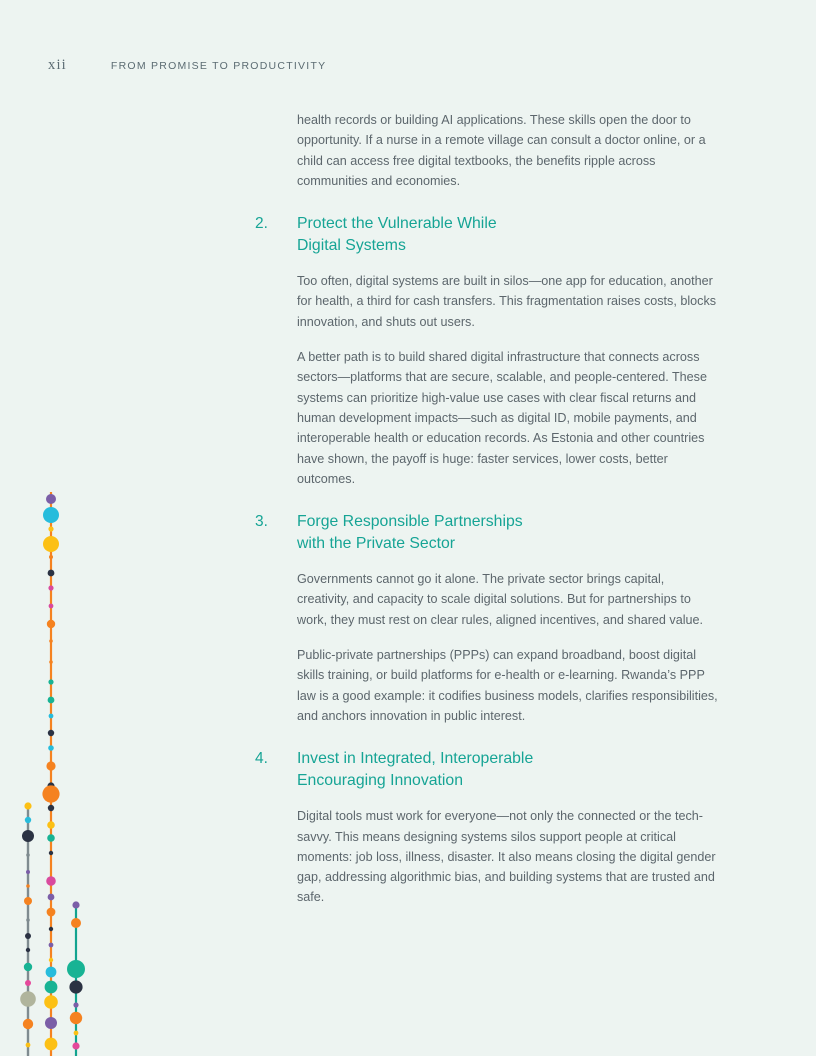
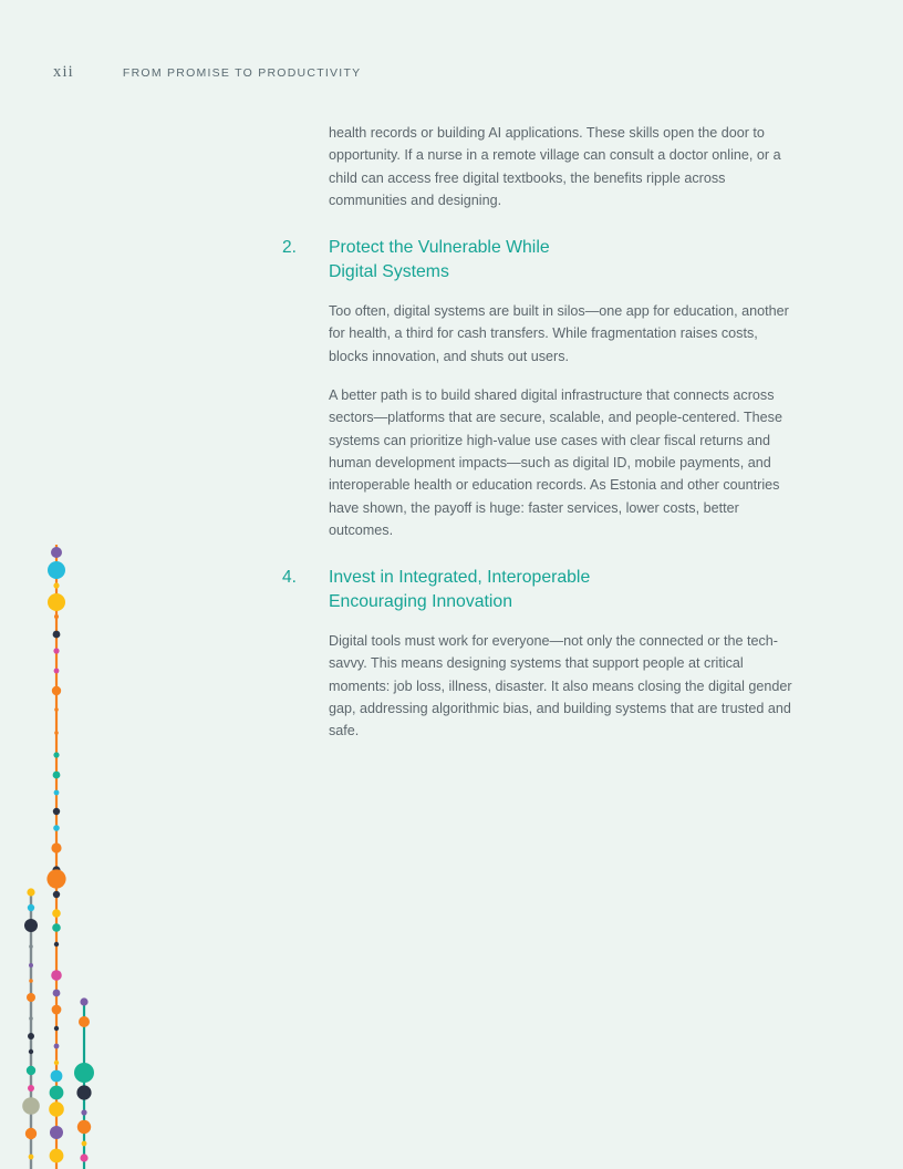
  xii
  FROM PROMISE TO PRODUCTIVITY
- health records or building AI applications. These skills open the door to opportunity. If a nurse in a remote village can consult a doctor online, or a child can access free digital textbooks, the benefits ripple across communities and economies.
+ health records or building AI applications. These skills open the door to opportunity. If a nurse in a remote village can consult a doctor online, or a child can access free digital textbooks, the benefits ripple across communities and designing.
  2.
  Protect the Vulnerable While
  Digital Systems
- Too often, digital systems are built in silos—one app for education, another for health, a third for cash transfers. This fragmentation raises costs, blocks innovation, and shuts out users.
+ Too often, digital systems are built in silos—one app for education, another for health, a third for cash transfers. While fragmentation raises costs, blocks innovation, and shuts out users.
  A better path is to build shared digital infrastructure that connects across sectors—platforms that are secure, scalable, and people-centered. These systems can prioritize high-value use cases with clear fiscal returns and human development impacts—such as digital ID, mobile payments, and interoperable health or education records. As Estonia and other countries have shown, the payoff is huge: faster services, lower costs, better outcomes.
- 3.
- Forge Responsible Partnerships
- with the Private Sector
- Governments cannot go it alone. The private sector brings capital, creativity, and capacity to scale digital solutions. But for partnerships to work, they must rest on clear rules, aligned incentives, and shared value.
- Public-private partnerships (PPPs) can expand broadband, boost digital skills training, or build platforms for e-health or e-learning. Rwanda’s PPP law is a good example: it codifies business models, clarifies responsibilities, and anchors innovation in public interest.
  4.
  Invest in Integrated, Interoperable
  Encouraging Innovation
- Digital tools must work for everyone—not only the connected or the tech-savvy. This means designing systems silos support people at critical moments: job loss, illness, disaster. It also means closing the digital gender gap, addressing algorithmic bias, and building systems that are trusted and safe.
+ Digital tools must work for everyone—not only the connected or the tech-savvy. This means designing systems that support people at critical moments: job loss, illness, disaster. It also means closing the digital gender gap, addressing algorithmic bias, and building systems that are trusted and safe.
